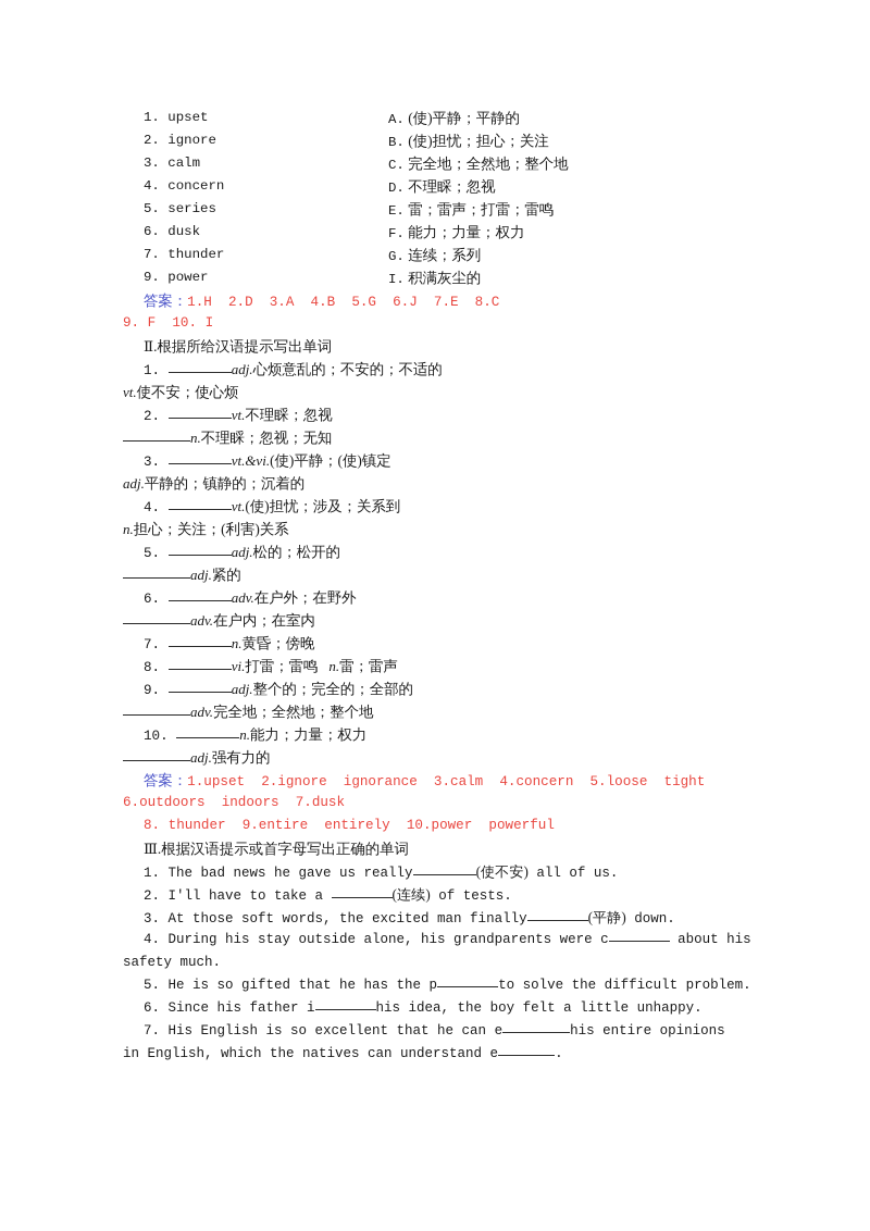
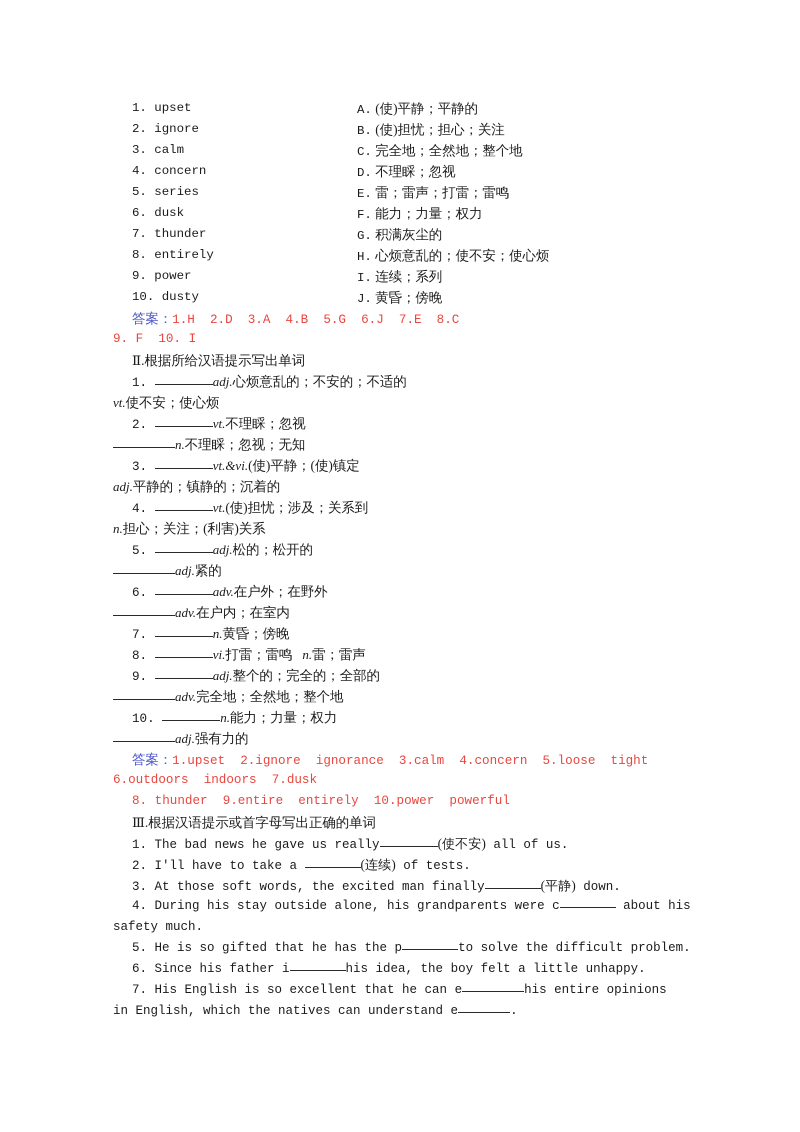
  1. upset
  A. (使)平静；平静的
  2. ignore
  B. (使)担忧；担心；关注
  3. calm
  C. 完全地；全然地；整个地
  4. concern
  D. 不理睬；忽视
  5. series
  E. 雷；雷声；打雷；雷鸣
  6. dusk
  F. 能力；力量；权力
  7. thunder
- G. 连续；系列
+ G. 积满灰尘的
+ 8. entirely
+ H. 心烦意乱的；使不安；使心烦
  9. power
- I. 积满灰尘的
+ I. 连续；系列
+ 10. dusty
+ J. 黄昏；傍晚
  答案：1.H 2.D 3.A 4.B 5.G 6.J 7.E 8.C
  9. F 10. I
  Ⅱ.根据所给汉语提示写出单词
  1. adj.心烦意乱的；不安的；不适的
  vt.使不安；使心烦
  2. vt.不理睬；忽视
  n.不理睬；忽视；无知
  3. vt.&vi.(使)平静；(使)镇定
  adj.平静的；镇静的；沉着的
  4. vt.(使)担忧；涉及；关系到
  n.担心；关注；(利害)关系
  5. adj.松的；松开的
  adj.紧的
  6. adv.在户外；在野外
  adv.在户内；在室内
  7. n.黄昏；傍晚
  8. vi.打雷；雷鸣 n.雷；雷声
  9. adj.整个的；完全的；全部的
  adv.完全地；全然地；整个地
  10. n.能力；力量；权力
  adj.强有力的
  答案：1.upset 2.ignore ignorance 3.calm 4.concern 5.loose tight
  6.outdoors indoors 7.dusk
  8. thunder 9.entire entirely 10.power powerful
  Ⅲ.根据汉语提示或首字母写出正确的单词
  1. The bad news he gave us really (使不安) all of us.
  2. I'll have to take a (连续) of tests.
  3. At those soft words, the excited man finally (平静) down.
  4. During his stay outside alone, his grandparents were c about his
  safety much.
  5. He is so gifted that he has the p to solve the difficult problem.
  6. Since his father i his idea, the boy felt a little unhappy.
  7. His English is so excellent that he can e his entire opinions
  in English, which the natives can understand e .
